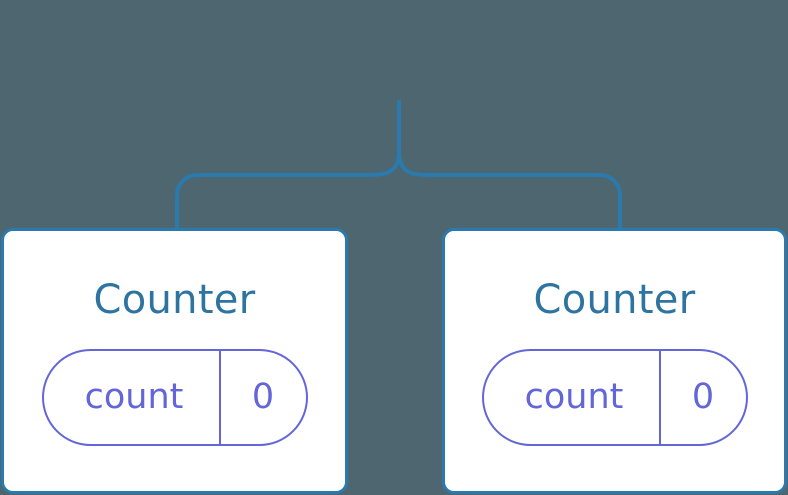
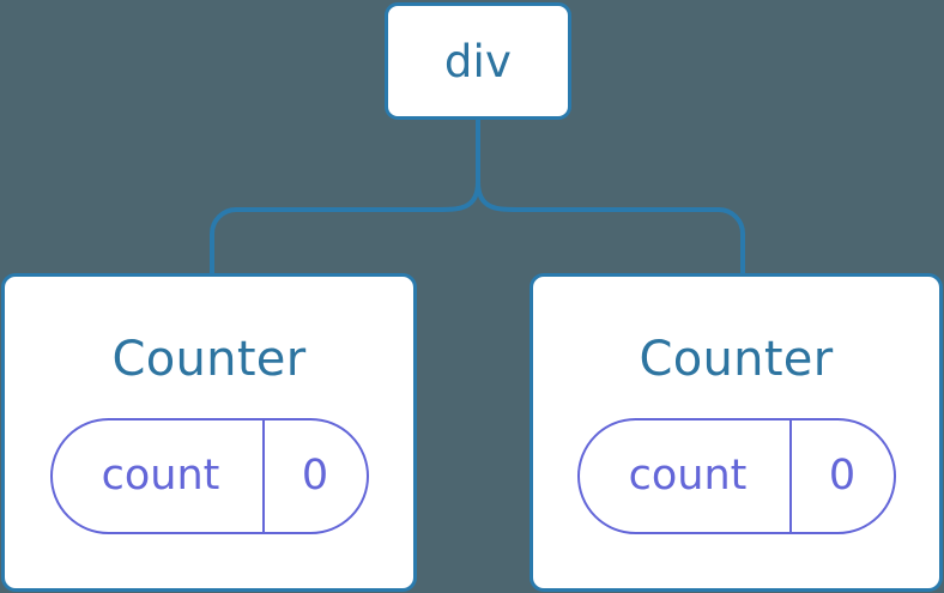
+ div
  Counter
  count
  0
  Counter
  count
  0
